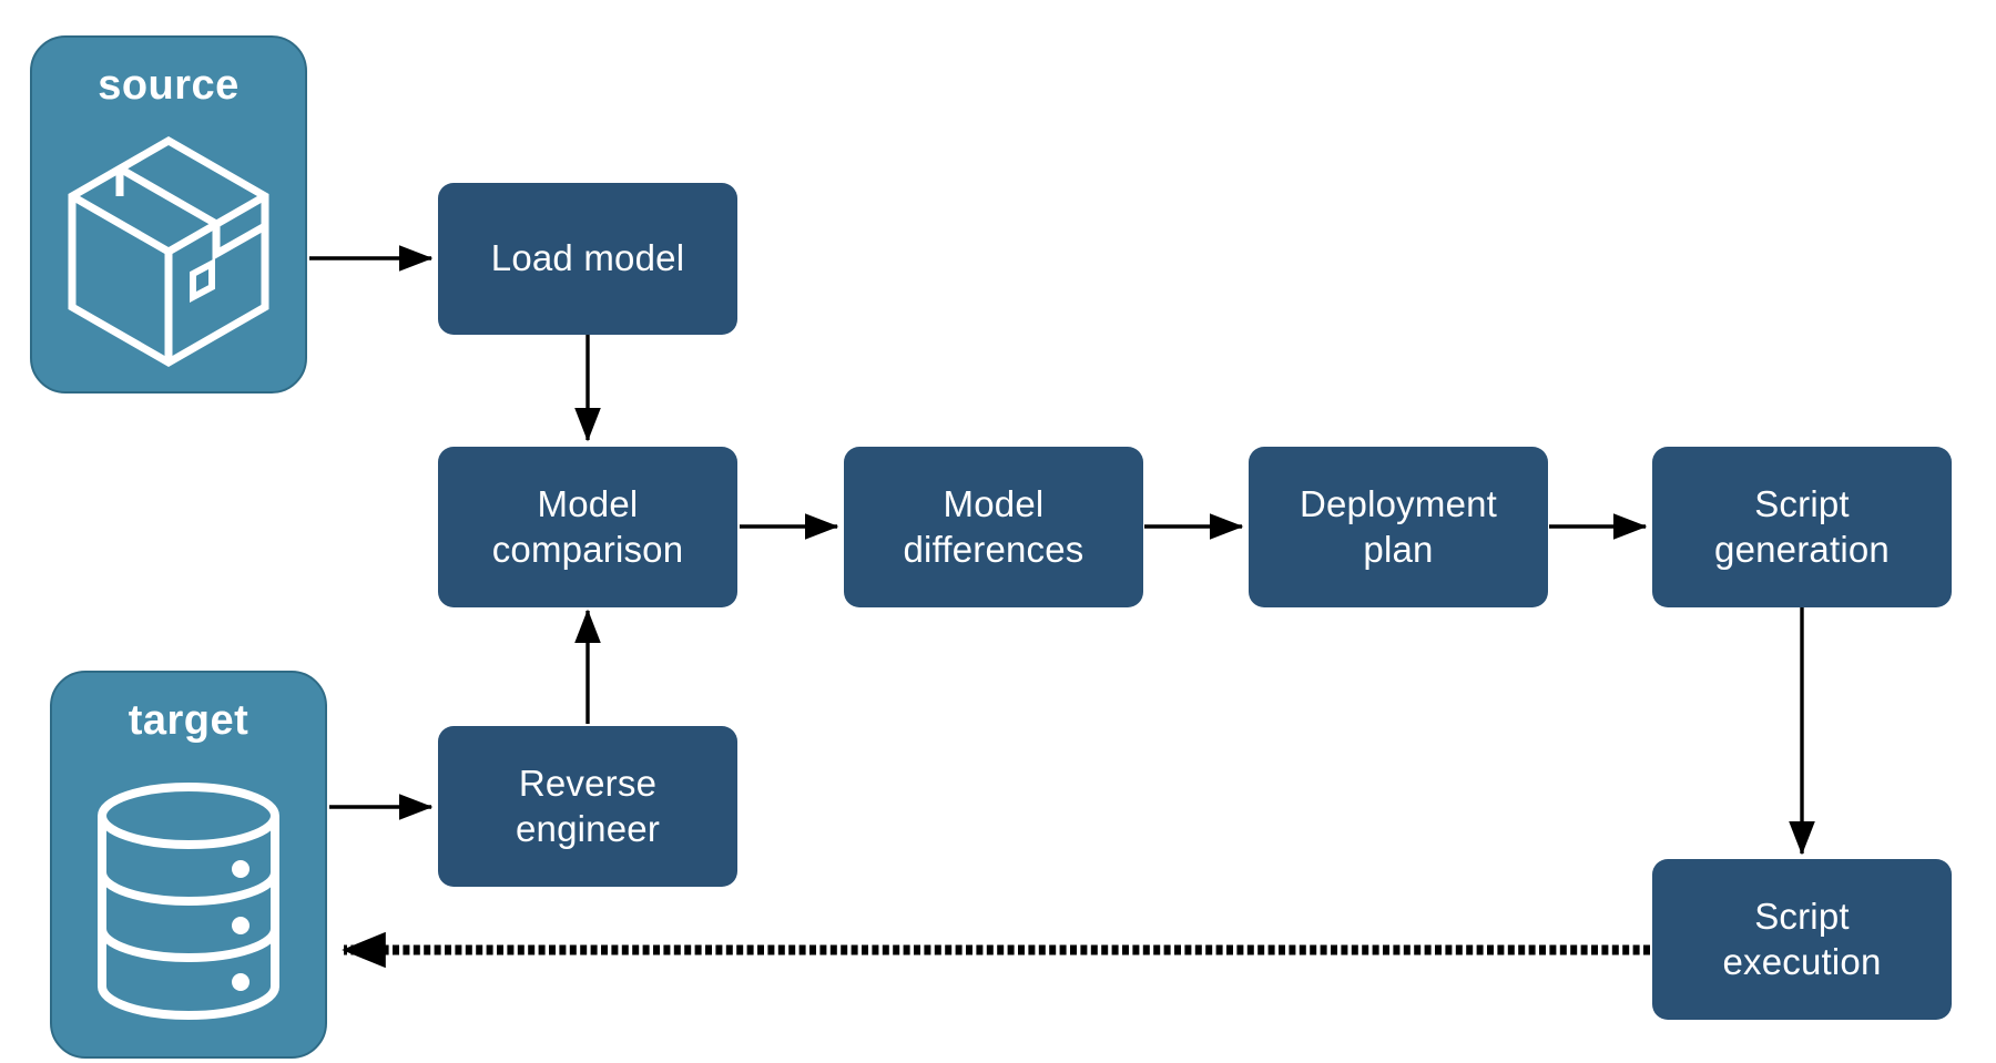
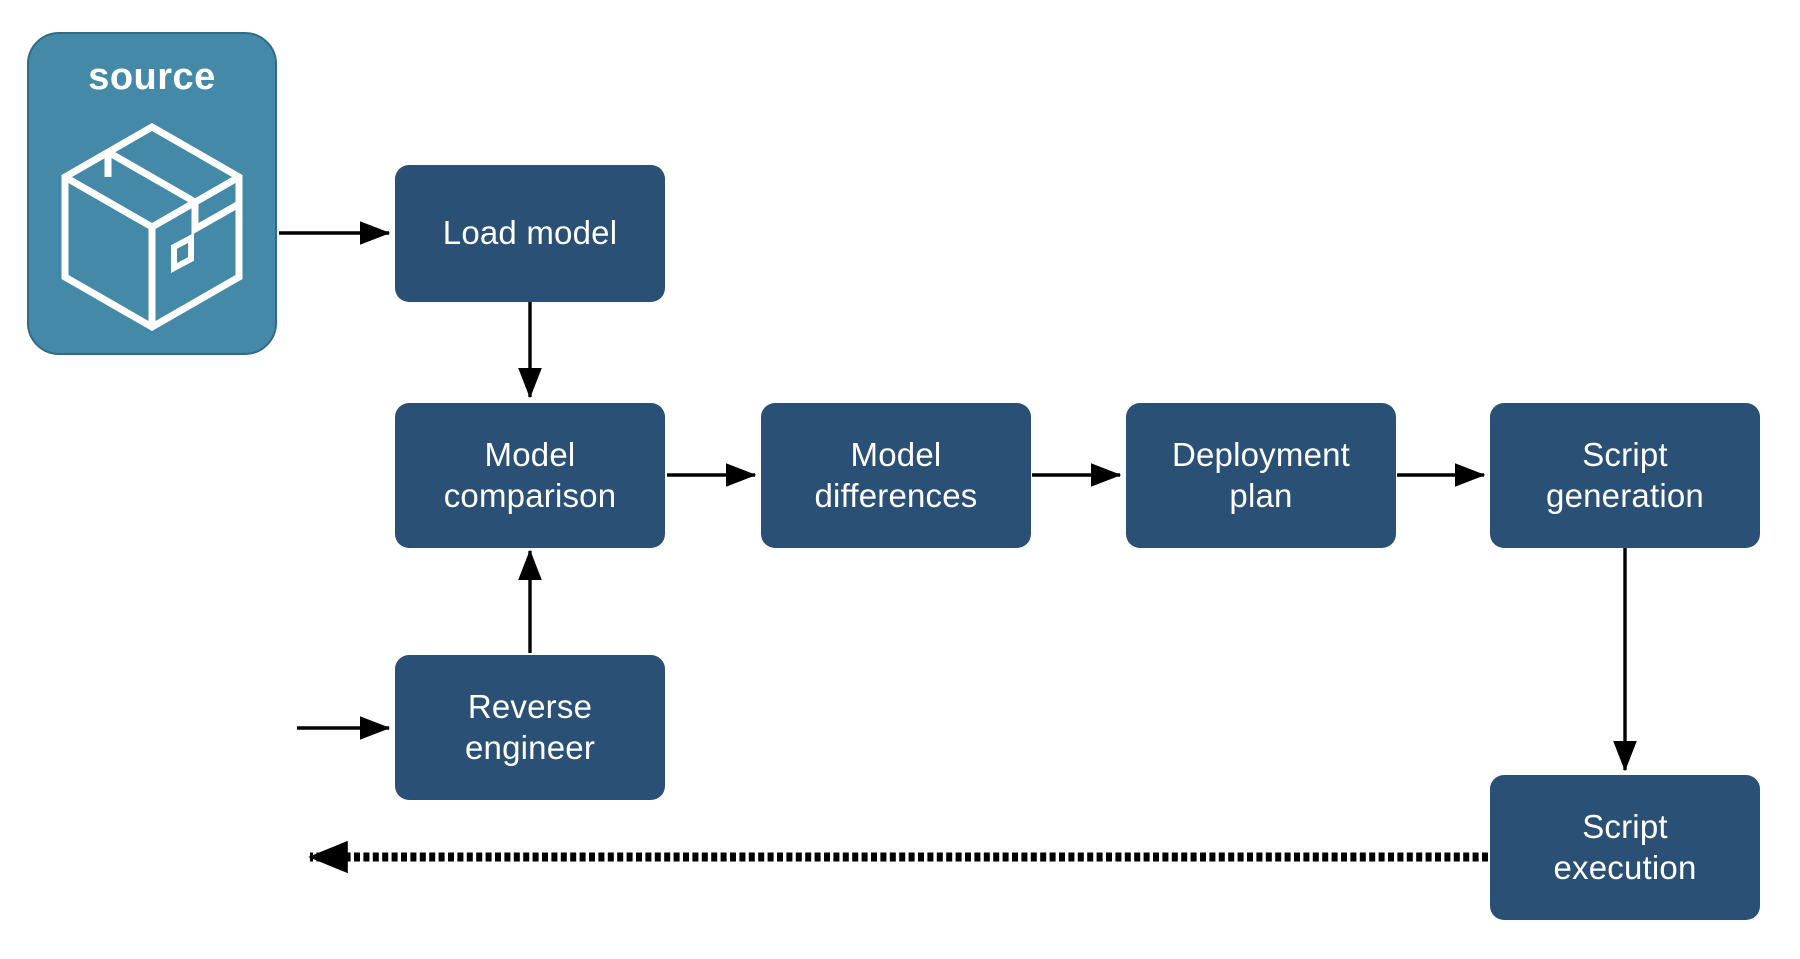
  source
- target
  Load model
  Model
  comparison
  Model
  differences
  Deployment
  plan
  Script
  generation
  Reverse
  engineer
  Script
  execution
